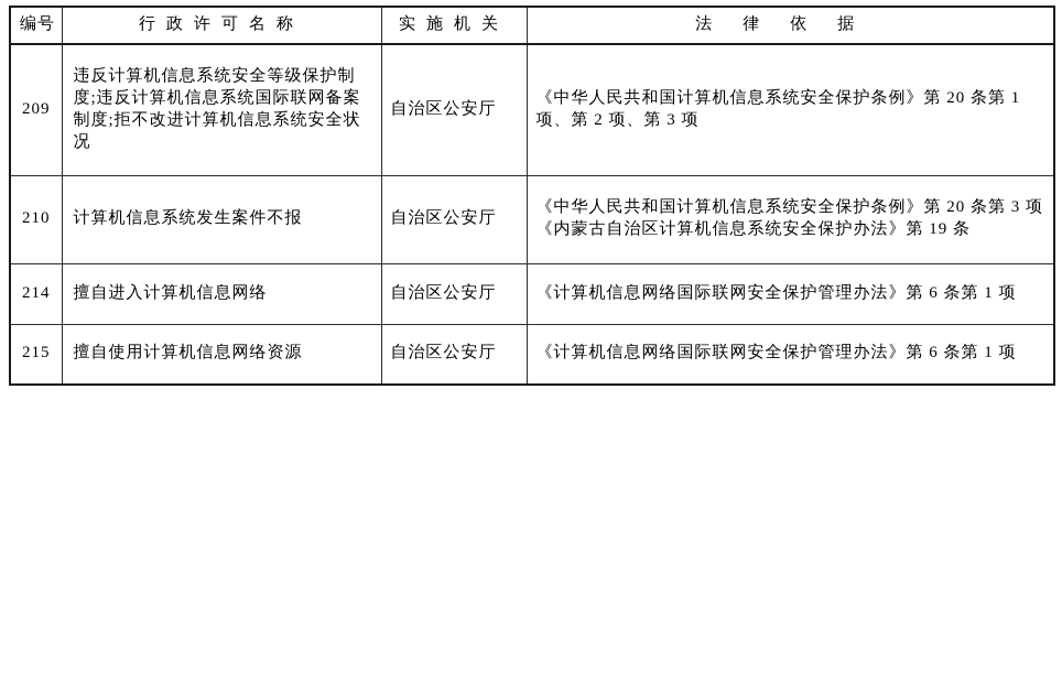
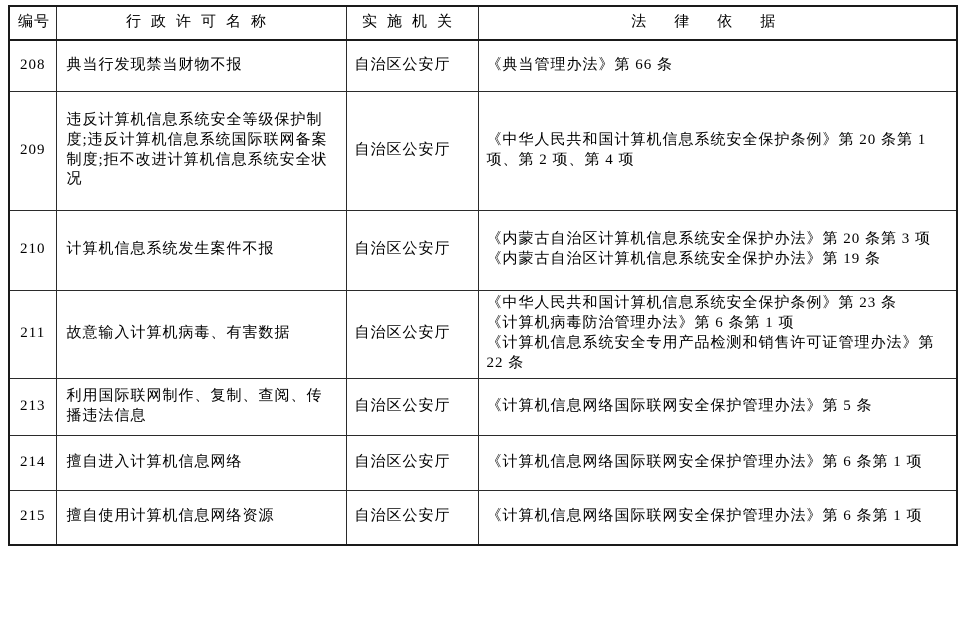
  编号	行政许可名称	实施机关	法律依据
+ 208	典当行发现禁当财物不报	自治区公安厅	《典当管理办法》第 66 条
- 209	违反计算机信息系统安全等级保护制度;违反计算机信息系统国际联网备案制度;拒不改进计算机信息系统安全状况	自治区公安厅	《中华人民共和国计算机信息系统安全保护条例》第 20 条第 1 项、第 2 项、第 3 项
+ 209	违反计算机信息系统安全等级保护制度;违反计算机信息系统国际联网备案制度;拒不改进计算机信息系统安全状况	自治区公安厅	《中华人民共和国计算机信息系统安全保护条例》第 20 条第 1 项、第 2 项、第 4 项
- 210	计算机信息系统发生案件不报	自治区公安厅	《中华人民共和国计算机信息系统安全保护条例》第 20 条第 3 项 《内蒙古自治区计算机信息系统安全保护办法》第 19 条
+ 210	计算机信息系统发生案件不报	自治区公安厅	《内蒙古自治区计算机信息系统安全保护办法》第 20 条第 3 项 《内蒙古自治区计算机信息系统安全保护办法》第 19 条
+ 211	故意输入计算机病毒、有害数据	自治区公安厅	《中华人民共和国计算机信息系统安全保护条例》第 23 条 《计算机病毒防治管理办法》第 6 条第 1 项 《计算机信息系统安全专用产品检测和销售许可证管理办法》第 22 条
+ 213	利用国际联网制作、复制、查阅、传播违法信息	自治区公安厅	《计算机信息网络国际联网安全保护管理办法》第 5 条
  214	擅自进入计算机信息网络	自治区公安厅	《计算机信息网络国际联网安全保护管理办法》第 6 条第 1 项
  215	擅自使用计算机信息网络资源	自治区公安厅	《计算机信息网络国际联网安全保护管理办法》第 6 条第 1 项
